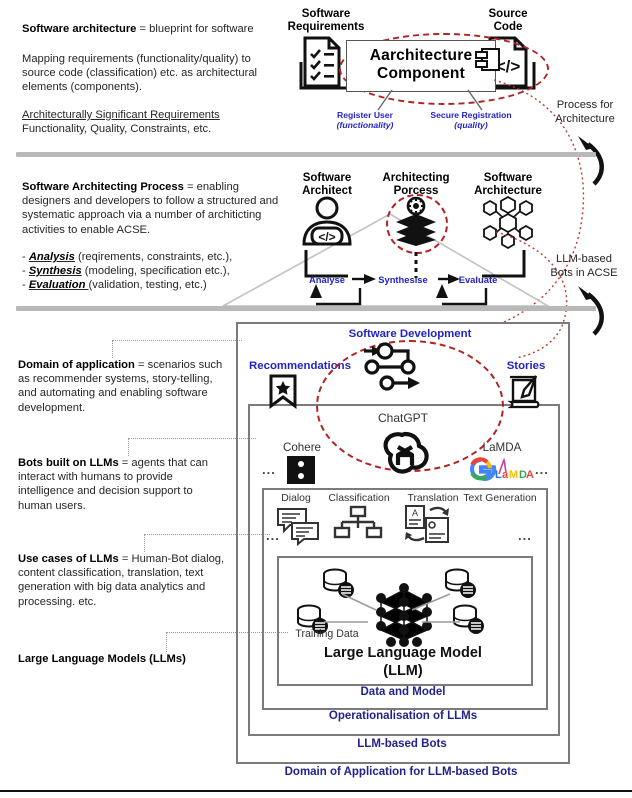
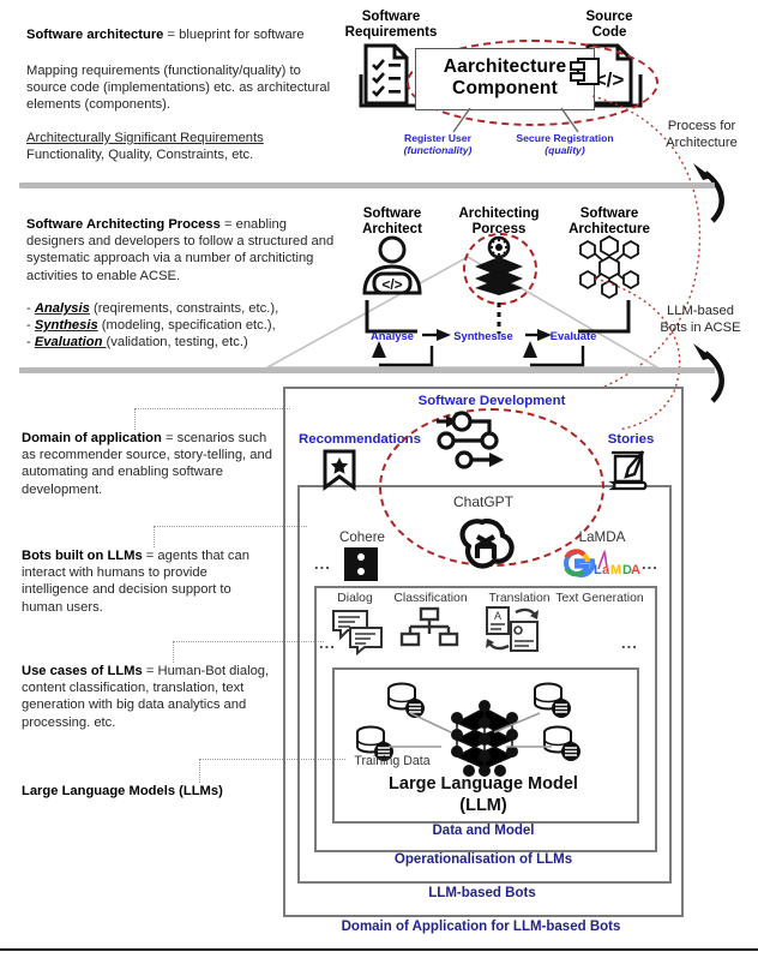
  Software architecture = blueprint for software
- Mapping requirements (functionality/quality) to source code (classification) etc. as architectural elements (components).
+ Mapping requirements (functionality/quality) to source code (implementations) etc. as architectural elements (components).
  Architecturally Significant Requirements
  Functionality, Quality, Constraints, etc.
  Software
  Requirements
  Source
  Code
  </>
  Aarchitecture
  Component
  Register User
  (functionality)
  Secure Registration
  (quality)
  Process for
  Architecture
  Software Architecting Process = enabling designers and developers to follow a structured and systematic approach via a number of architicting activities to enable ACSE.
  - Analysis (reqirements, constraints, etc.),
  - Synthesis (modeling, specification etc.),
  - Evaluation (validation, testing, etc.)
  Software
  Architect
  Architecting
  Porcess
  Software
  Architecture
  </>
  Analyse
  Synthesise
  Evaluate
  LLM-based
  Bots in ACSE
- Domain of application = scenarios such as recommender systems, story-telling, and automating and enabling software development.
+ Domain of application = scenarios such as recommender source, story-telling, and automating and enabling software development.
  Bots built on LLMs = agents that can interact with humans to provide intelligence and decision support to human users.
  Use cases of LLMs = Human-Bot dialog, content classification, translation, text generation with big data analytics and processing. etc.
  Large Language Models (LLMs)
  Domain of Application for LLM-based Bots
  LLM-based Bots
  Operationalisation of LLMs
  Data and Model
  Software Development
  Recommendations
  Stories
  ChatGPT
  Cohere
  ...
  LaMDA
  L
  a
  M
  D
  A
  ...
  Dialog
  Classification
  Translation
  Text Generation
  ...
  A
  ...
  Training Data
  Large Language Model
  (LLM)
